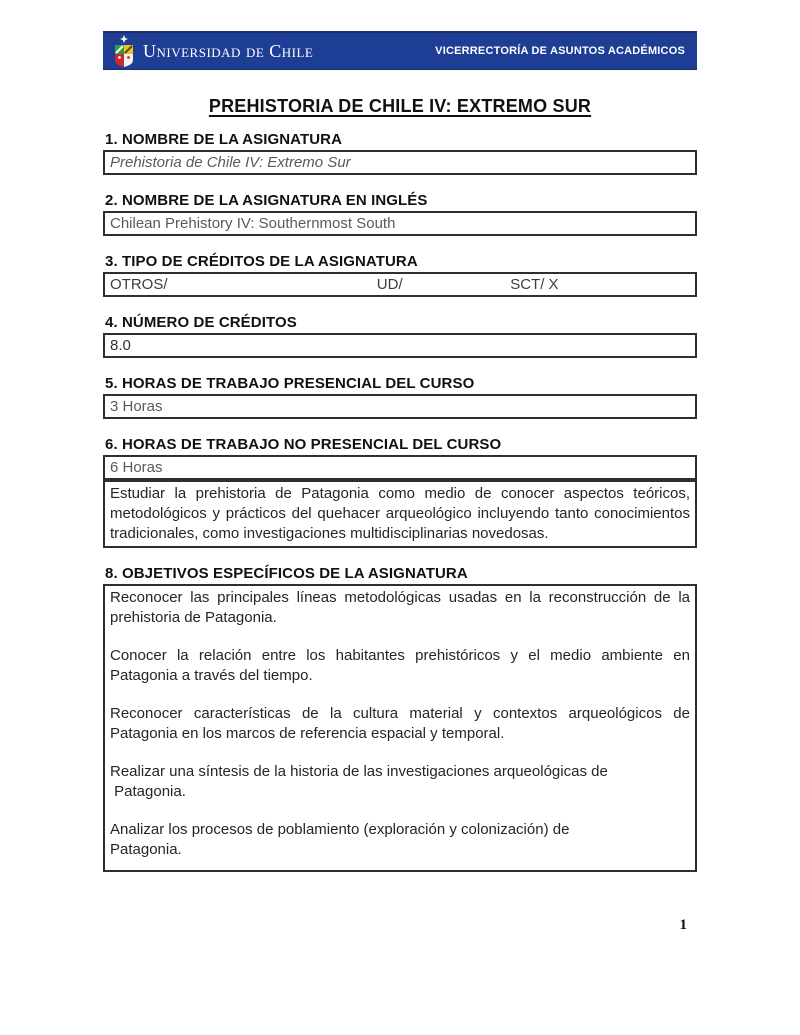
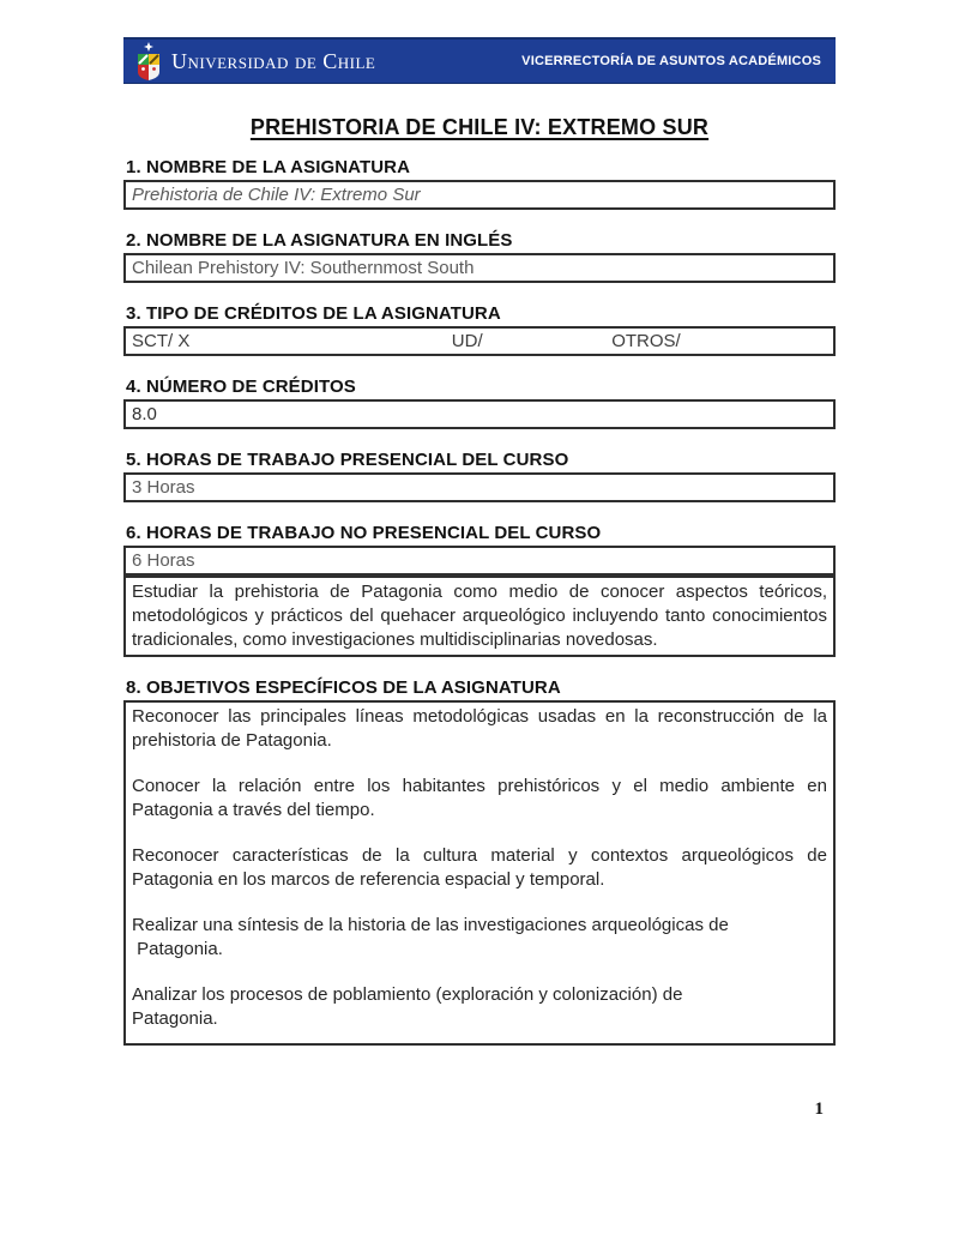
  Universidad de Chile
  VICERRECTORÍA DE ASUNTOS ACADÉMICOS
  PREHISTORIA DE CHILE IV: EXTREMO SUR
  1. NOMBRE DE LA ASIGNATURA
  Prehistoria de Chile IV: Extremo Sur
  2. NOMBRE DE LA ASIGNATURA EN INGLÉS
  Chilean Prehistory IV: Southernmost South
  3. TIPO DE CRÉDITOS DE LA ASIGNATURA
- OTROS/
+ SCT/ X
  UD/
- SCT/ X
+ OTROS/
  4. NÚMERO DE CRÉDITOS
  8.0
  5. HORAS DE TRABAJO PRESENCIAL DEL CURSO
  3 Horas
  6. HORAS DE TRABAJO NO PRESENCIAL DEL CURSO
  6 Horas
  Estudiar la prehistoria de Patagonia como medio de conocer aspectos teóricos, metodológicos y prácticos del quehacer arqueológico incluyendo tanto conocimientos tradicionales, como investigaciones multidisciplinarias novedosas.
  8. OBJETIVOS ESPECÍFICOS DE LA ASIGNATURA
  Reconocer las principales líneas metodológicas usadas en la reconstrucción de la prehistoria de Patagonia.
  Conocer la relación entre los habitantes prehistóricos y el medio ambiente en Patagonia a través del tiempo.
  Reconocer características de la cultura material y contextos arqueológicos de Patagonia en los marcos de referencia espacial y temporal.
  Realizar una síntesis de la historia de las investigaciones arqueológicas de
  Patagonia.
  Analizar los procesos de poblamiento (exploración y colonización) de
  Patagonia.
  1
